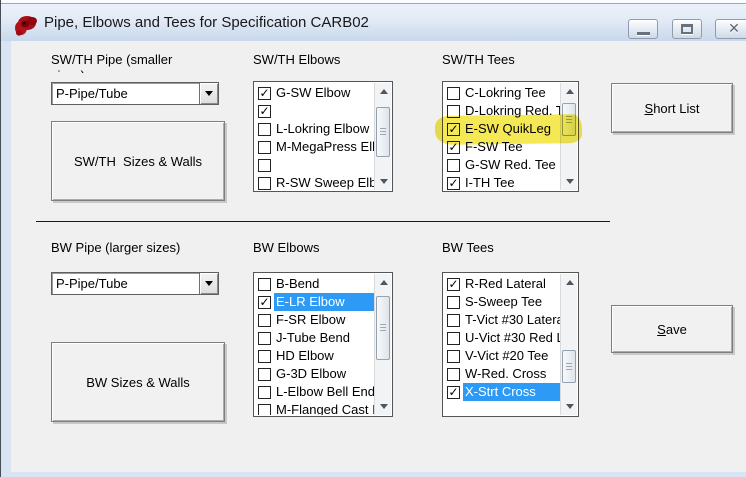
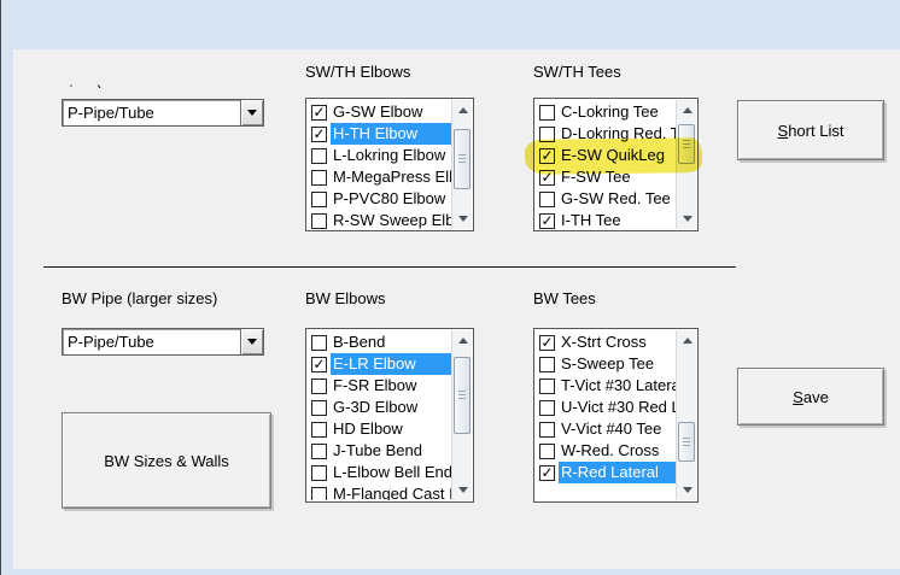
- Pipe, Elbows and Tees for Specification CARB02
- ✕
- SW/TH Pipe (smaller
  P-Pipe/Tube
- SW/TH Sizes & Walls
  SW/TH Elbows
  ✓
  G-SW Elbow
  ✓
+ H-TH Elbow
  L-Lokring Elbow
  M-MegaPress El
+ P-PVC80 Elbow
  R-SW Sweep Elb
  SW/TH Tees
  C-Lokring Tee
  D-Lokring Red.
  ✓
  E-SW QuikLeg
  ✓
  F-SW Tee
  G-SW Red. Tee
  ✓
  I-TH Tee
  S
  hort List
  BW Pipe (larger sizes)
  P-Pipe/Tube
  BW Sizes & Walls
  BW Elbows
  B-Bend
  ✓
  E-LR Elbow
  F-SR Elbow
- J-Tube Bend
+ G-3D Elbow
  HD Elbow
- G-3D Elbow
+ J-Tube Bend
  L-Elbow Bell End
  M-Flanged Cast
  BW Tees
  ✓
- R-Red Lateral
+ X-Strt Cross
  S-Sweep Tee
  T-Vict #30 Later
  U-Vict #30 Red
- V-Vict #20 Tee
+ V-Vict #40 Tee
  W-Red. Cross
  ✓
- X-Strt Cross
+ R-Red Lateral
  S
  ave
